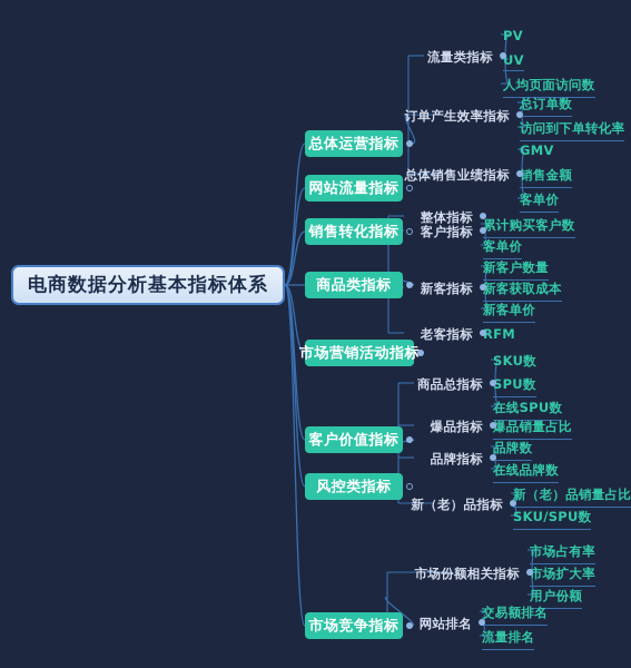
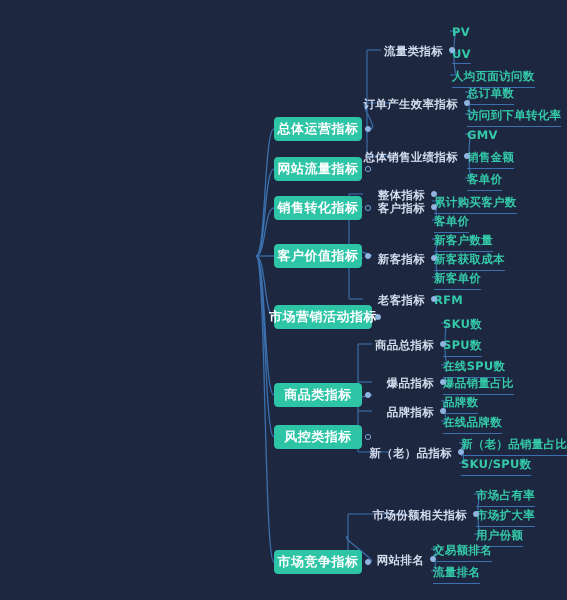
- 电商数据分析基本指标体系
  总体运营指标
  网站流量指标
  销售转化指标
- 商品类指标
+ 客户价值指标
  市场营销活动指标
- 客户价值指标
+ 商品类指标
  风控类指标
  市场竞争指标
  流量类指标
  订单产生效率指标
  总体销售业绩指标
  整体指标
  客户指标
  新客指标
  老客指标
  商品总指标
  爆品指标
  品牌指标
  新（老）品指标
  市场份额相关指标
  网站排名
  PV
  UV
  人均页面访问数
  总订单数
  访问到下单转化率
  GMV
  销售金额
  客单价
  累计购买客户数
  客单价
  新客户数量
  新客获取成本
  新客单价
  RFM
  SKU数
  SPU数
  在线SPU数
  爆品销量占比
  品牌数
  在线品牌数
  新（老）品销量占比
  SKU/SPU数
  市场占有率
  市场扩大率
  用户份额
  交易额排名
  流量排名
